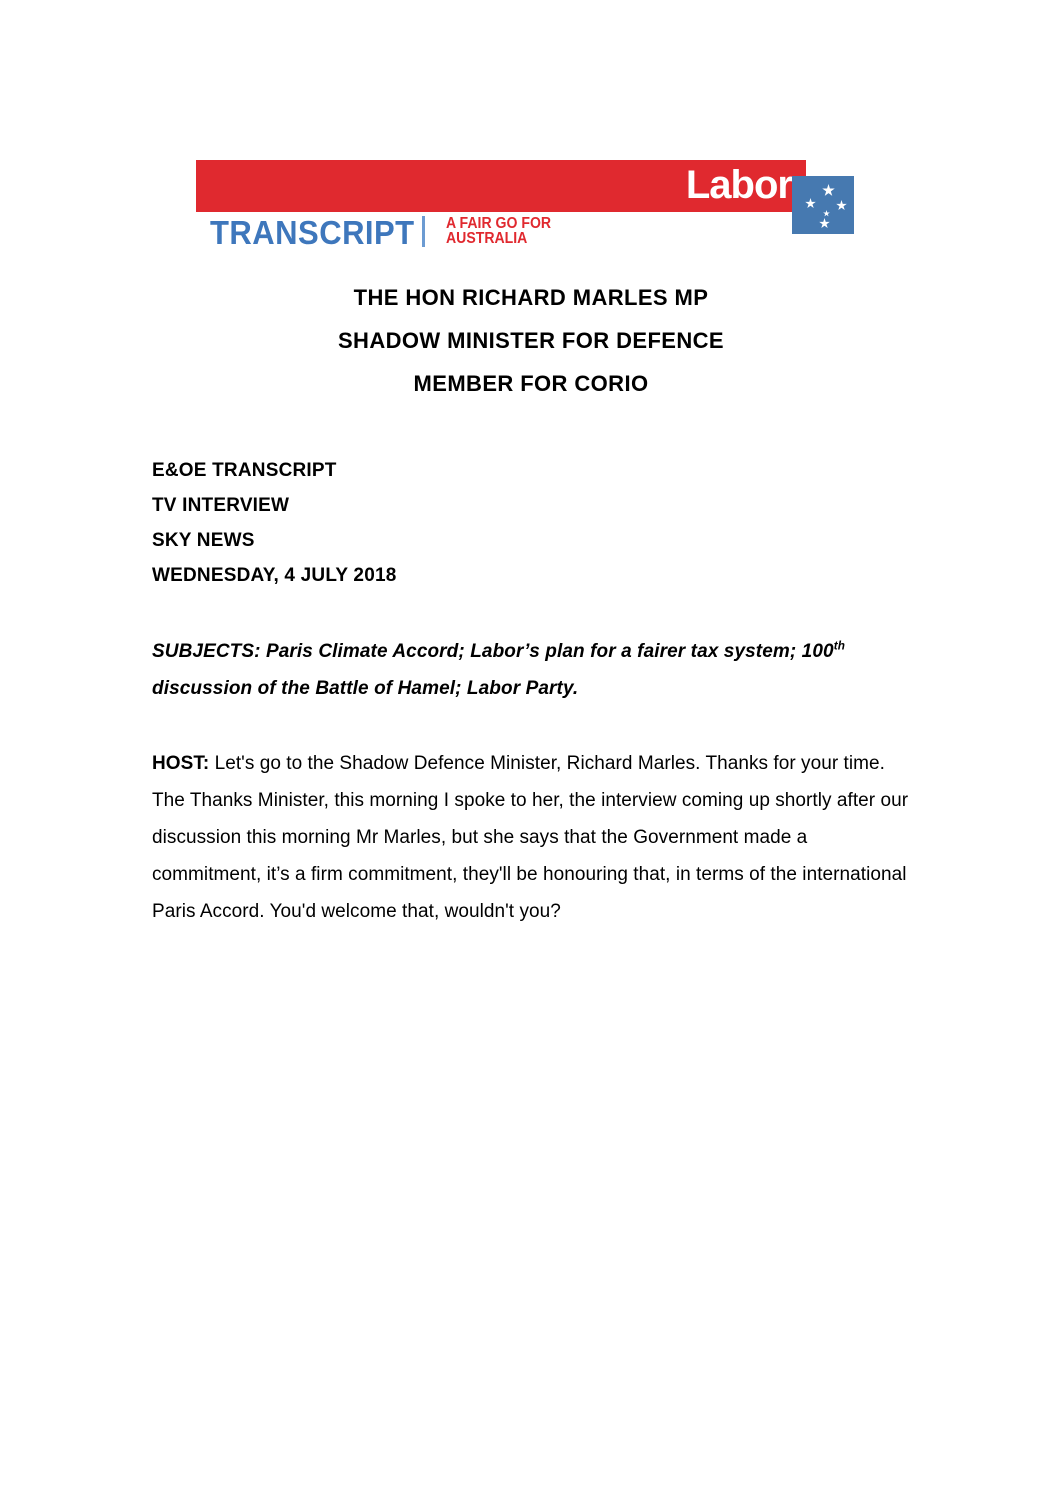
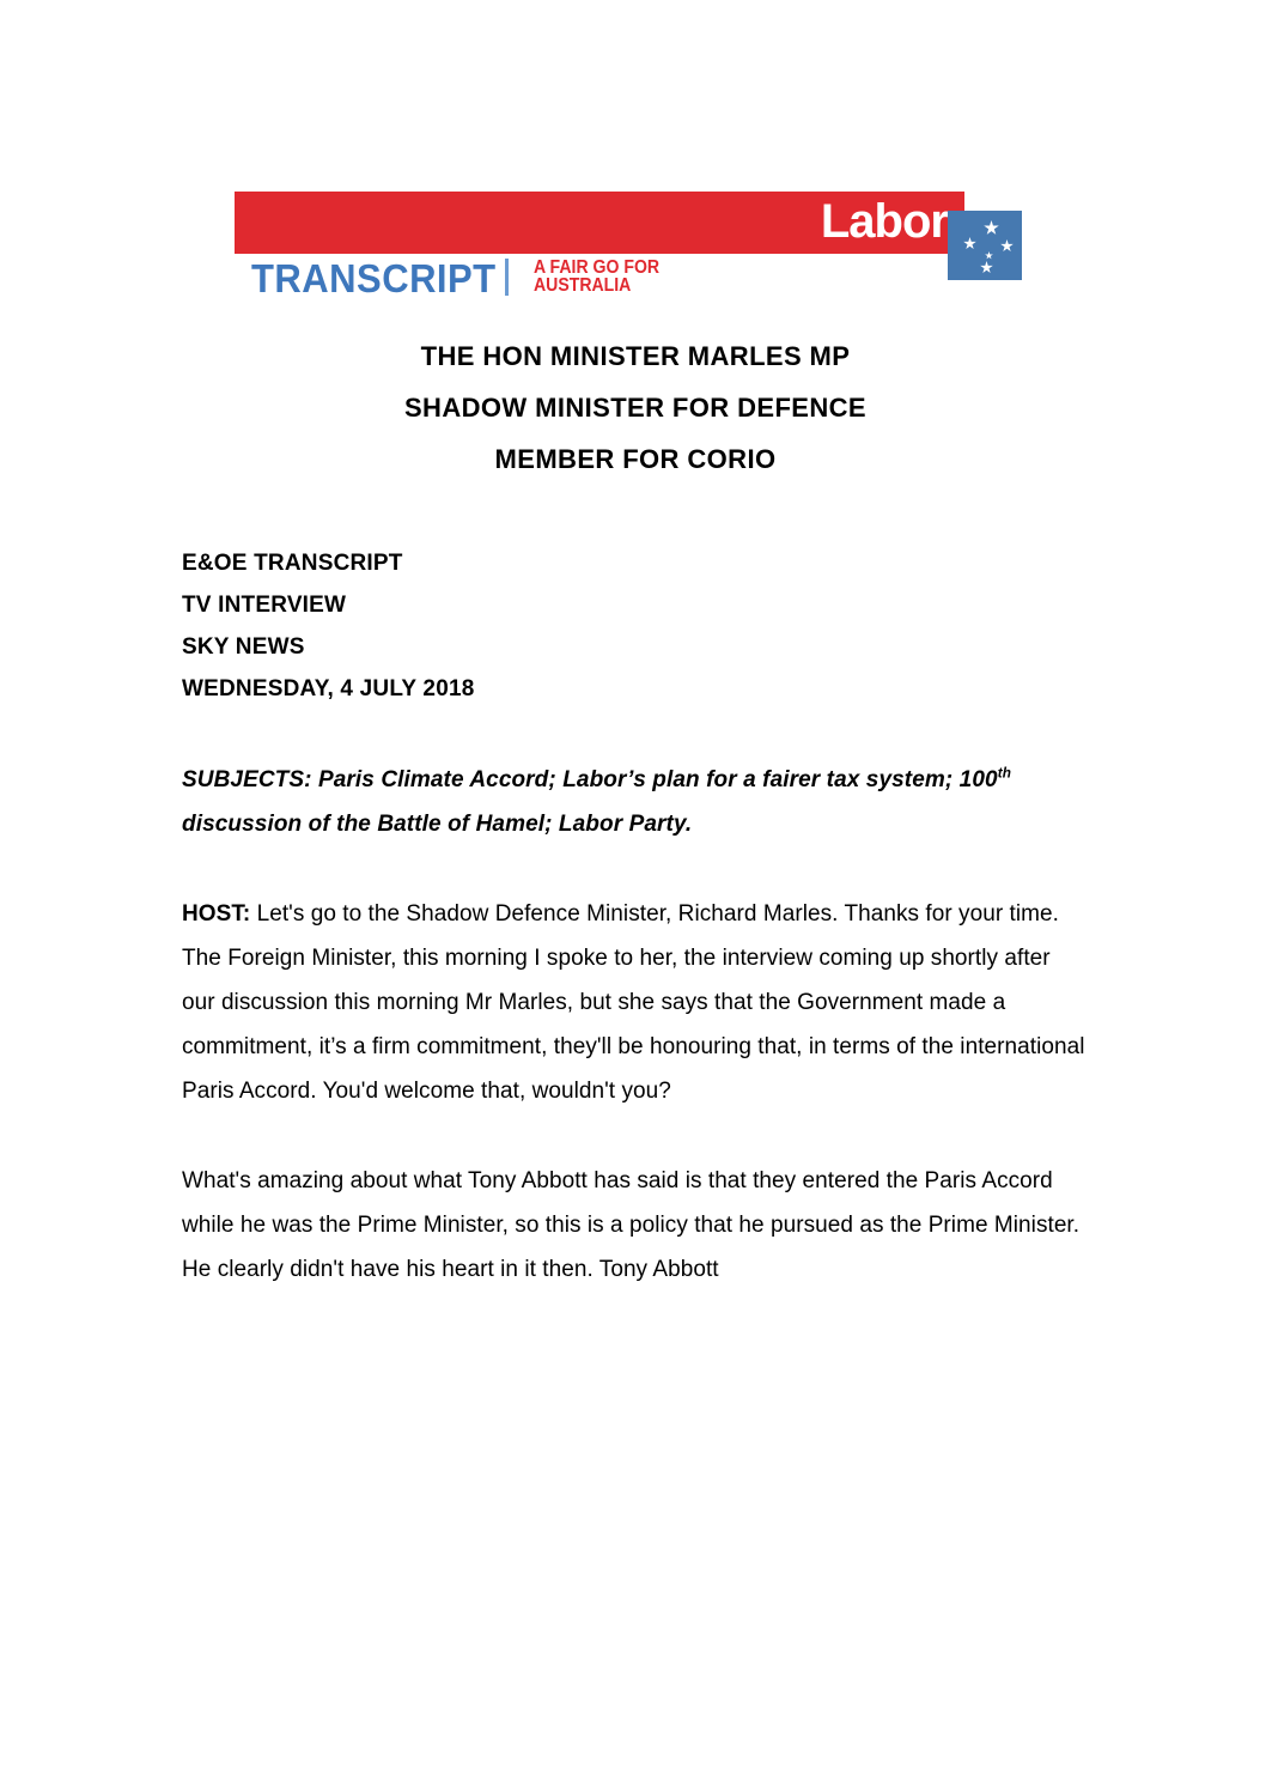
  Labor
  TRANSCRIPT
  A FAIR GO FOR
  AUSTRALIA
- THE HON RICHARD MARLES MP
+ THE HON MINISTER MARLES MP
  SHADOW MINISTER FOR DEFENCE
  MEMBER FOR CORIO
  E&OE TRANSCRIPT
  TV INTERVIEW
  SKY NEWS
  WEDNESDAY, 4 JULY 2018
  SUBJECTS: Paris Climate Accord; Labor’s plan for a fairer tax system; 100th discussion of the Battle of Hamel; Labor Party.
- HOST: Let's go to the Shadow Defence Minister, Richard Marles. Thanks for your time. The Thanks Minister, this morning I spoke to her, the interview coming up shortly after our discussion this morning Mr Marles, but she says that the Government made a commitment, it’s a firm commitment, they'll be honouring that, in terms of the international Paris Accord. You'd welcome that, wouldn't you?
+ HOST: Let's go to the Shadow Defence Minister, Richard Marles. Thanks for your time. The Foreign Minister, this morning I spoke to her, the interview coming up shortly after our discussion this morning Mr Marles, but she says that the Government made a commitment, it’s a firm commitment, they'll be honouring that, in terms of the international Paris Accord. You'd welcome that, wouldn't you?
+ What's amazing about what Tony Abbott has said is that they entered the Paris Accord while he was the Prime Minister, so this is a policy that he pursued as the Prime Minister. He clearly didn't have his heart in it then. Tony Abbott
